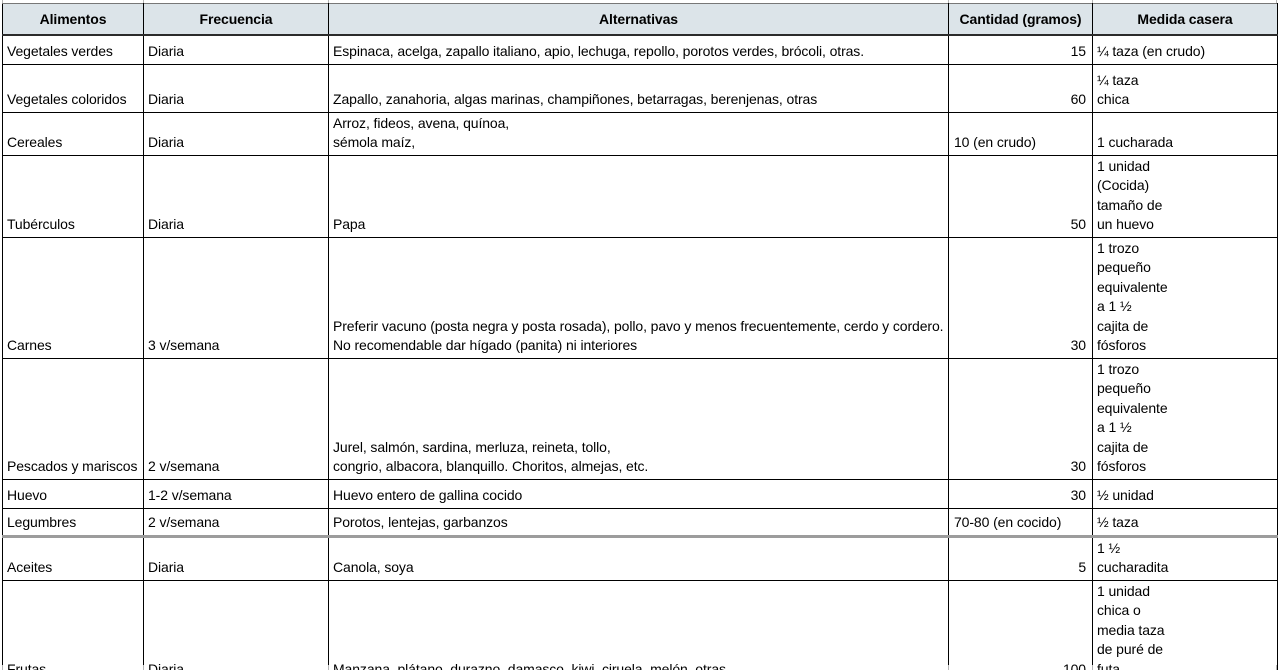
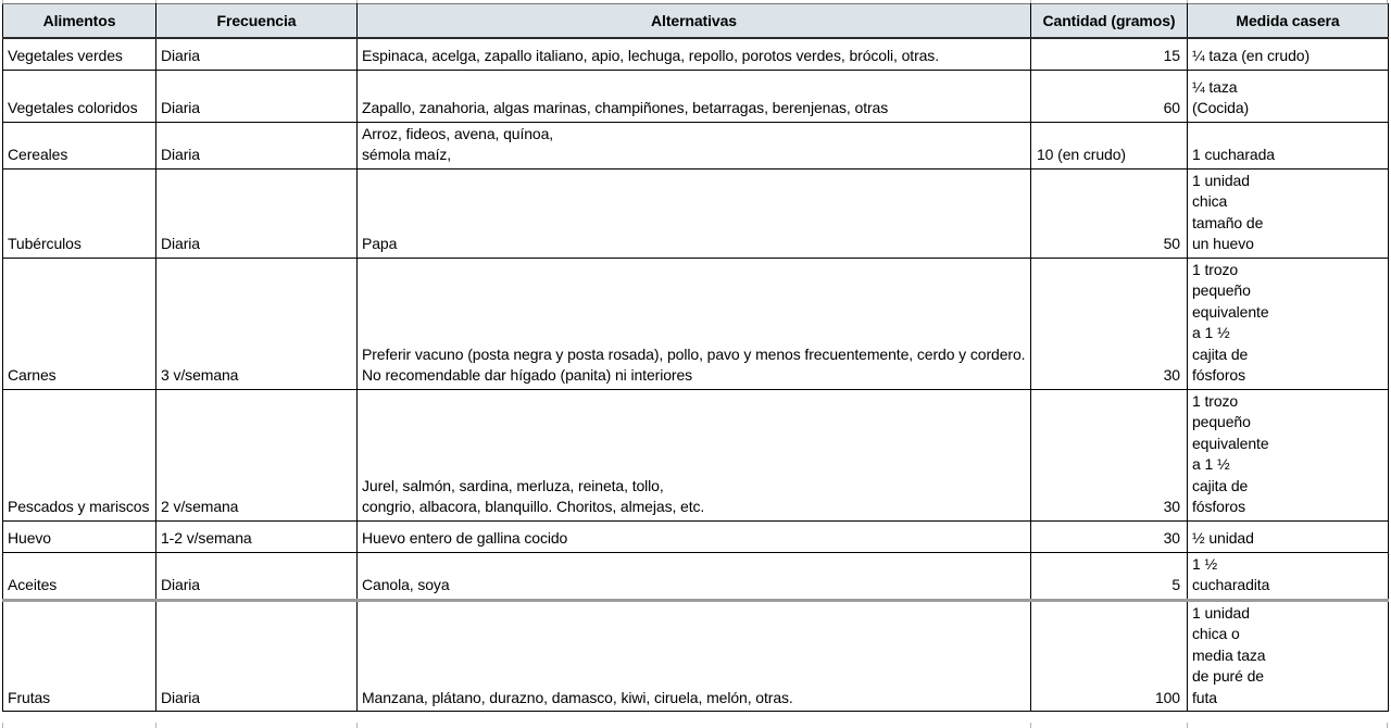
  Alimentos	Frecuencia	Alternativas	Cantidad (gramos)	Medida casera
  Vegetales verdes	Diaria	Espinaca, acelga, zapallo italiano, apio, lechuga, repollo, porotos verdes, brócoli, otras.	15	¼ taza (en crudo)
- Vegetales coloridos	Diaria	Zapallo, zanahoria, algas marinas, champiñones, betarragas, berenjenas, otras	60	¼ tazachica
+ Vegetales coloridos	Diaria	Zapallo, zanahoria, algas marinas, champiñones, betarragas, berenjenas, otras	60	¼ taza(Cocida)
  Cereales	Diaria	Arroz, fideos, avena, quínoa,sémola maíz,	10 (en crudo)	1 cucharada
- Tubérculos	Diaria	Papa	50	1 unidad(Cocida)tamaño deun huevo
+ Tubérculos	Diaria	Papa	50	1 unidadchicatamaño deun huevo
  Carnes	3 v/semana	Preferir vacuno (posta negra y posta rosada), pollo, pavo y menos frecuentemente, cerdo y cordero.No recomendable dar hígado (panita) ni interiores	30	1 trozopequeñoequivalentea 1 ½cajita defósforos
  Pescados y mariscos	2 v/semana	Jurel, salmón, sardina, merluza, reineta, tollo,congrio, albacora, blanquillo. Choritos, almejas, etc.	30	1 trozopequeñoequivalentea 1 ½cajita defósforos
  Huevo	1-2 v/semana	Huevo entero de gallina cocido	30	½ unidad
- Legumbres	2 v/semana	Porotos, lentejas, garbanzos	70-80 (en cocido)	½ taza
  Aceites	Diaria	Canola, soya	5	1 ½cucharadita
  Frutas	Diaria	Manzana, plátano, durazno, damasco, kiwi, ciruela, melón, otras.	100	1 unidadchica omedia tazade puré defuta
